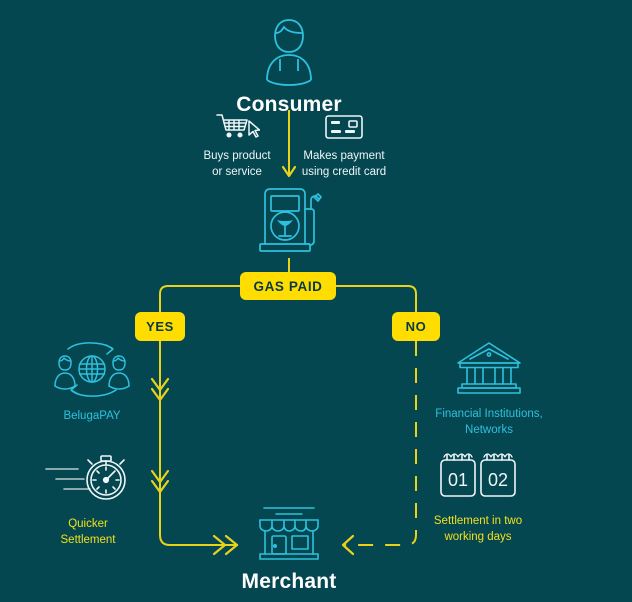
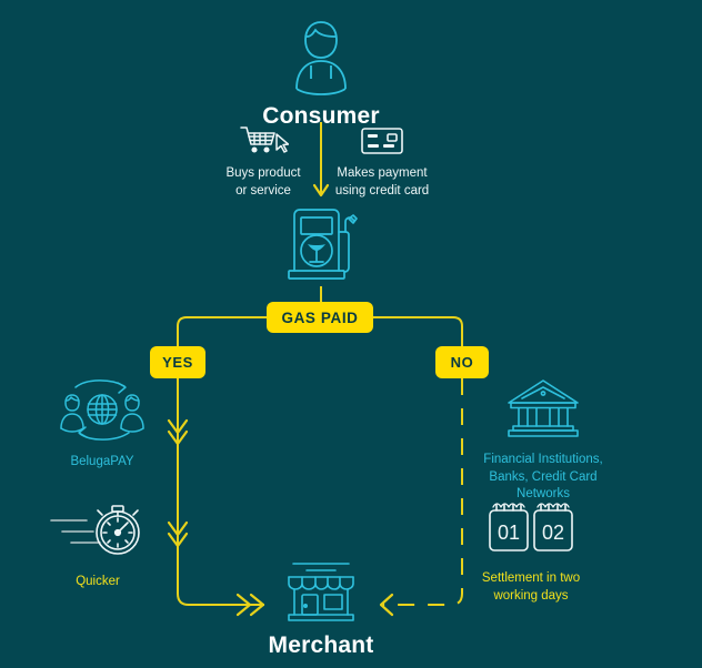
  Consumer
  Buys product
  or service
  Makes payment
  using credit card
  GAS PAID
  YES
  NO
  BelugaPAY
  Financial Institutions,
+ Banks, Credit Card
  Networks
  Quicker
- Settlement
  01
  02
  Settlement in two
  working days
  Merchant
